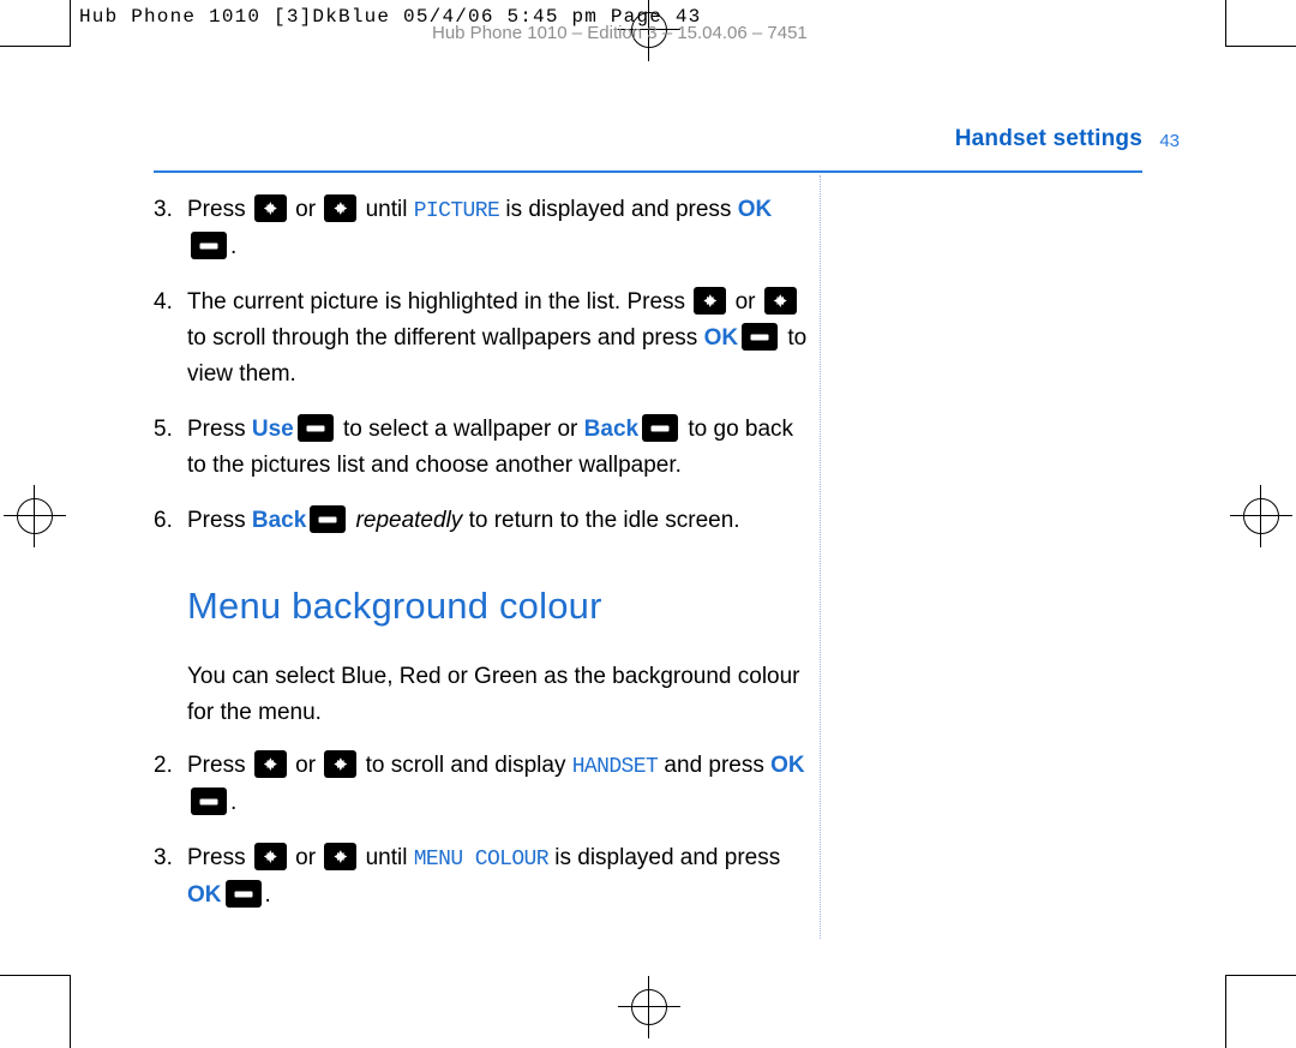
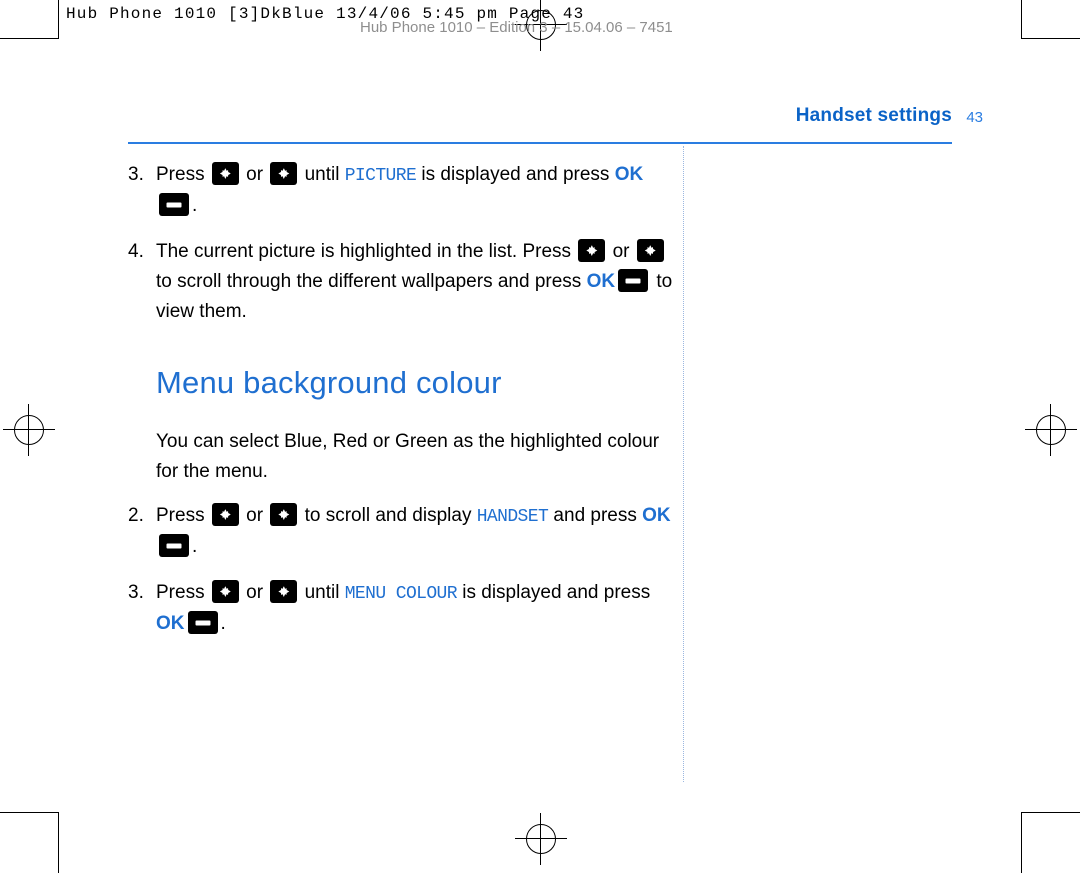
- Hub Phone 1010 [3]DkBlue 05/4/06 5:45 pm Page 43
+ Hub Phone 1010 [3]DkBlue 13/4/06 5:45 pm Page 43
  Hub Phone 1010 – Edition 3 – 15.04.06 – 7451
  Handset settings
  43
  3.
  Press or until PICTURE is displayed and press OK.
  4.
  The current picture is highlighted in the list. Press or to scroll through the different wallpapers and press OK to view them.
- 5.
- Press Use to select a wallpaper or Back to go back to the pictures list and choose another wallpaper.
- 6.
- Press Back repeatedly to return to the idle screen.
  Menu background colour
- You can select Blue, Red or Green as the background colour for the menu.
+ You can select Blue, Red or Green as the highlighted colour for the menu.
  2.
  Press or to scroll and display HANDSET and press OK.
  3.
  Press or until MENU COLOUR is displayed and press OK .
